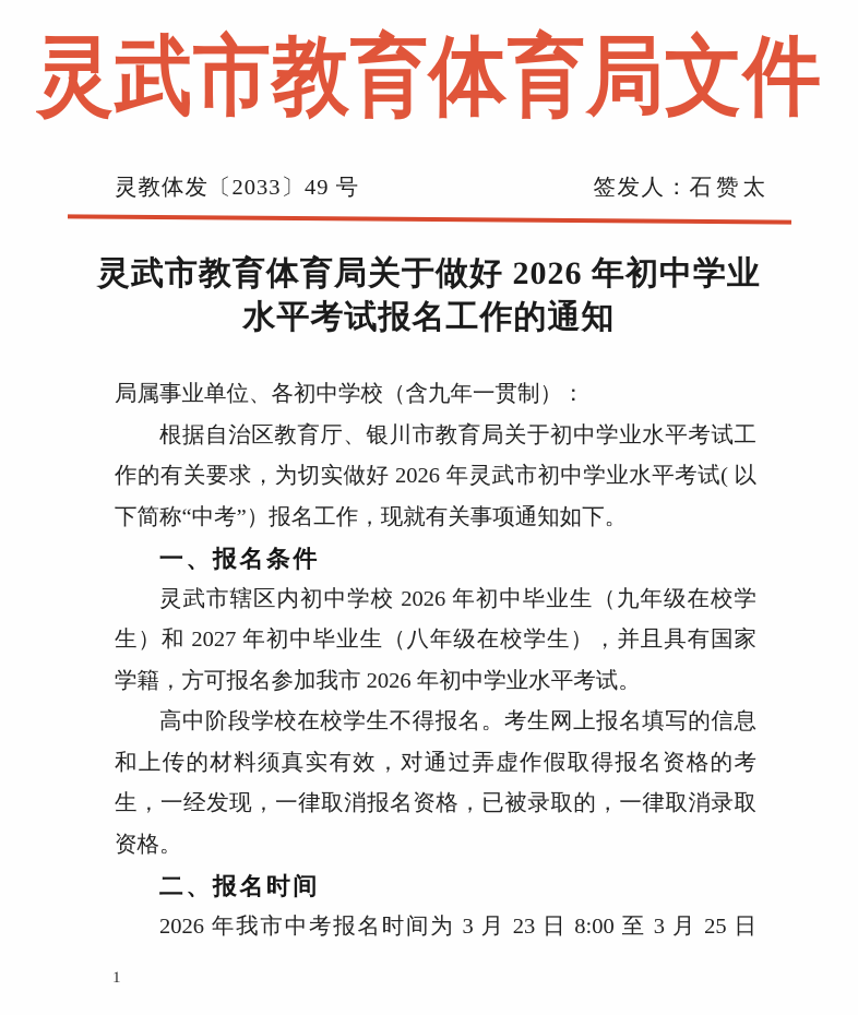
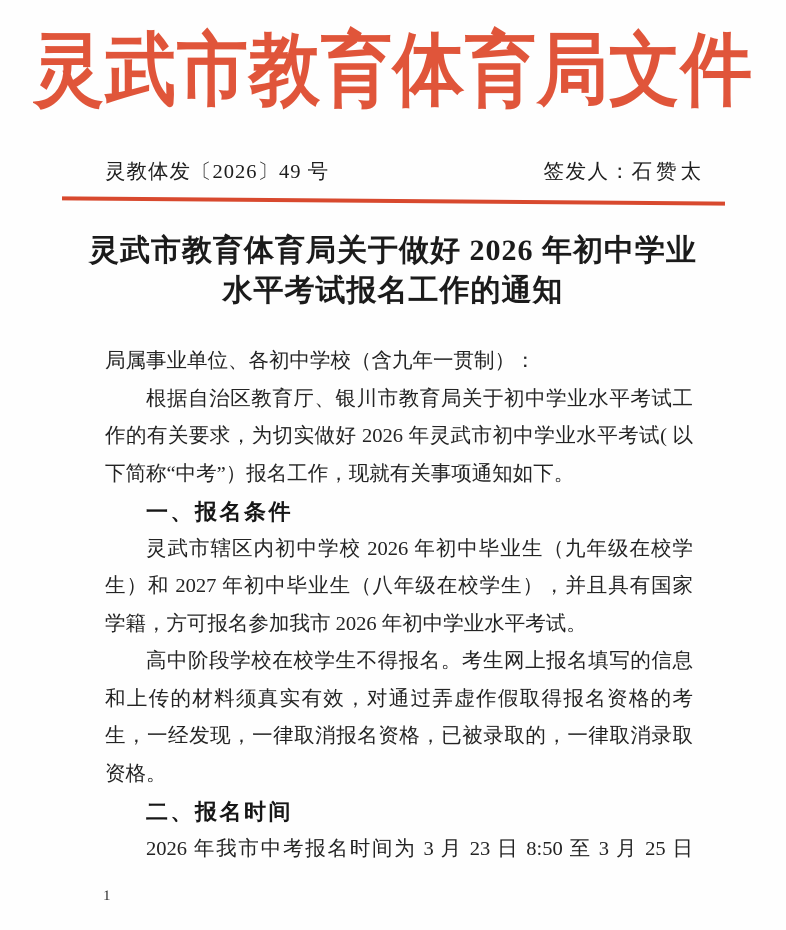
  灵武市教育体育局文件
- 灵教体发〔2033〕49 号
+ 灵教体发〔2026〕49 号
  签发人：石赞太
  灵武市教育体育局关于做好 2026 年初中学业
  水平考试报名工作的通知
  局属事业单位、各初中学校（含九年一贯制）：
  根据自治区教育厅、银川市教育局关于初中学业水平考试工
  作的有关要求，为切实做好 2026 年灵武市初中学业水平考试( 以
  下简称“中考”）报名工作，现就有关事项通知如下。
  一、报名条件
  灵武市辖区内初中学校 2026 年初中毕业生（九年级在校学
  生）和 2027 年初中毕业生（八年级在校学生），并且具有国家
  学籍，方可报名参加我市 2026 年初中学业水平考试。
  高中阶段学校在校学生不得报名。考生网上报名填写的信息
  和上传的材料须真实有效，对通过弄虚作假取得报名资格的考
  生，一经发现，一律取消报名资格，已被录取的，一律取消录取
  资格。
  二、报名时间
- 2026 年我市中考报名时间为 3 月 23 日 8:00 至 3 月 25 日
+ 2026 年我市中考报名时间为 3 月 23 日 8:50 至 3 月 25 日
  1
